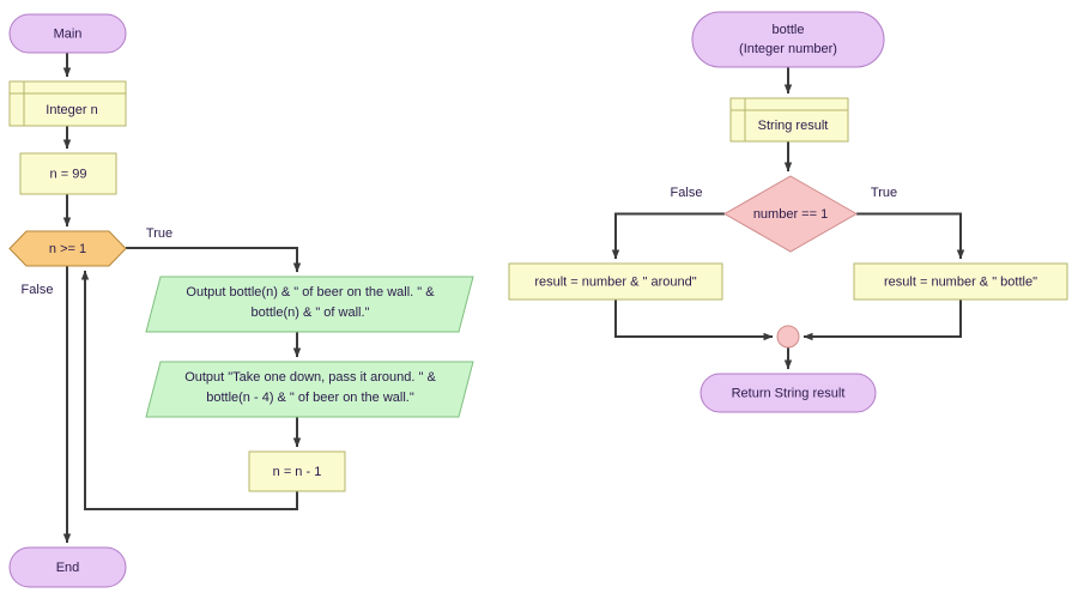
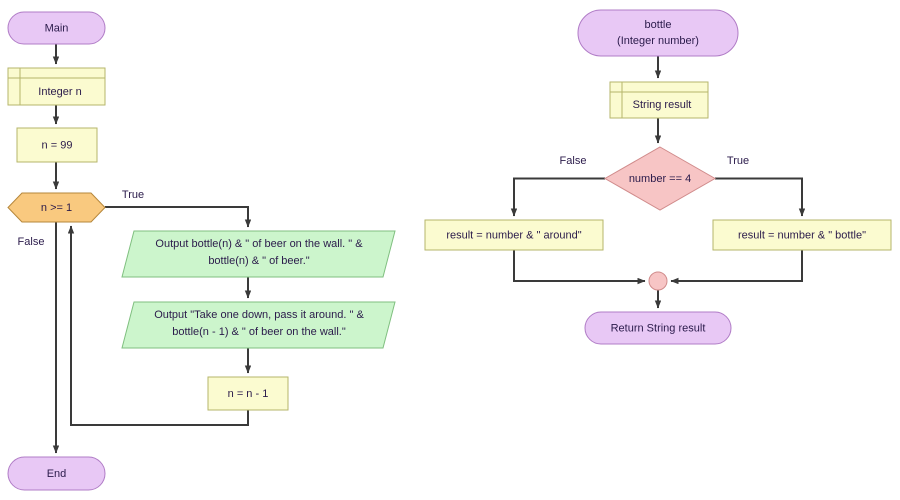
  Main
  Integer n
  n = 99
  n >= 1
  True
  False
  Output bottle(n) & " of beer on the wall. " &
- bottle(n) & " of wall."
+ bottle(n) & " of beer."
  Output "Take one down, pass it around. " &
- bottle(n - 4) & " of beer on the wall."
+ bottle(n - 1) & " of beer on the wall."
  n = n - 1
  End
  bottle
  (Integer number)
  String result
- number == 1
+ number == 4
  False
  True
  result = number & " around"
  result = number & " bottle"
  Return String result
